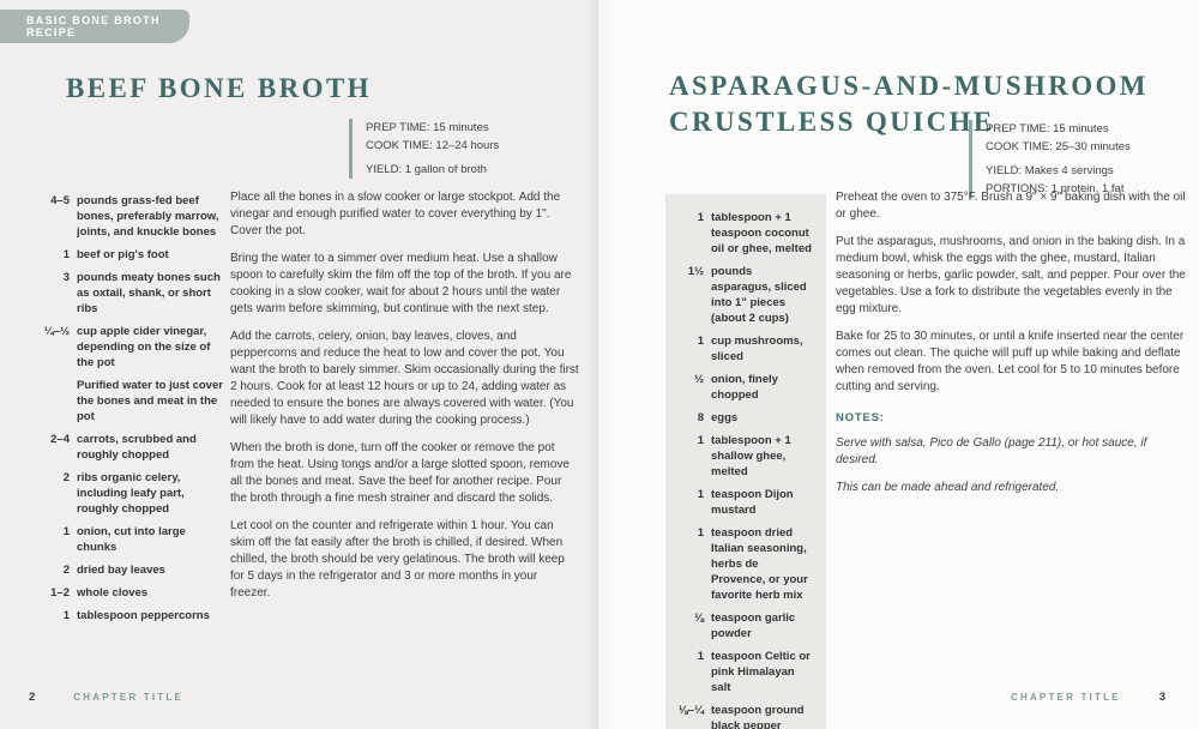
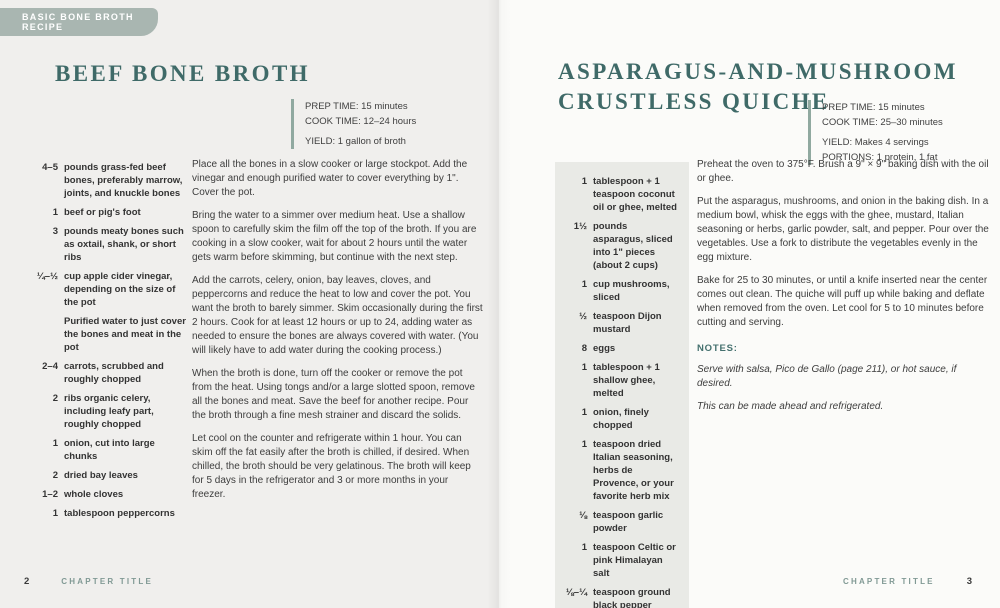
  BASIC BONE BROTH RECIPE
  BEEF BONE BROTH
  PREP TIME: 15 minutes
  COOK TIME: 12–24 hours
  YIELD: 1 gallon of broth
  4–5
  pounds grass-fed beef bones, preferably marrow, joints, and knuckle bones
  1
  beef or pig's foot
  3
  pounds meaty bones such as oxtail, shank, or short ribs
  ¼–½
  cup apple cider vinegar, depending on the size of the pot
  Purified water to just cover the bones and meat in the pot
  2–4
  carrots, scrubbed and roughly chopped
  2
  ribs organic celery, including leafy part, roughly chopped
  1
  onion, cut into large chunks
  2
  dried bay leaves
  1–2
  whole cloves
  1
  tablespoon peppercorns
  Place all the bones in a slow cooker or large stockpot. Add the vinegar and enough purified water to cover everything by 1". Cover the pot.
  Bring the water to a simmer over medium heat. Use a shallow spoon to carefully skim the film off the top of the broth. If you are cooking in a slow cooker, wait for about 2 hours until the water gets warm before skimming, but continue with the next step.
  Add the carrots, celery, onion, bay leaves, cloves, and peppercorns and reduce the heat to low and cover the pot. You want the broth to barely simmer. Skim occasionally during the first 2 hours. Cook for at least 12 hours or up to 24, adding water as needed to ensure the bones are always covered with water. (You will likely have to add water during the cooking process.)
  When the broth is done, turn off the cooker or remove the pot from the heat. Using tongs and/or a large slotted spoon, remove all the bones and meat. Save the beef for another recipe. Pour the broth through a fine mesh strainer and discard the solids.
  Let cool on the counter and refrigerate within 1 hour. You can skim off the fat easily after the broth is chilled, if desired. When chilled, the broth should be very gelatinous. The broth will keep for 5 days in the refrigerator and 3 or more months in your freezer.
  2
  CHAPTER TITLE
  ASPARAGUS-AND-MUSHROOM
  CRUSTLESS QUICHE
  PREP TIME: 15 minutes
  COOK TIME: 25–30 minutes
  YIELD: Makes 4 servings
  PORTIONS: 1 protein, 1 fat
  1
  tablespoon + 1 teaspoon coconut oil or ghee, melted
  1½
  pounds asparagus, sliced into 1" pieces (about 2 cups)
  1
  cup mushrooms, sliced
  ½
- onion, finely chopped
+ teaspoon Dijon mustard
  8
  eggs
  1
  tablespoon + 1 shallow ghee, melted
  1
- teaspoon Dijon mustard
+ onion, finely chopped
  1
  teaspoon dried Italian seasoning, herbs de Provence, or your favorite herb mix
  ⅛
  teaspoon garlic powder
  1
  teaspoon Celtic or pink Himalayan salt
  ⅛–¼
  teaspoon ground black pepper
  Preheat the oven to 375°F. Brush a 9" × 9" baking dish with the oil or ghee.
  Put the asparagus, mushrooms, and onion in the baking dish. In a medium bowl, whisk the eggs with the ghee, mustard, Italian seasoning or herbs, garlic powder, salt, and pepper. Pour over the vegetables. Use a fork to distribute the vegetables evenly in the egg mixture.
  Bake for 25 to 30 minutes, or until a knife inserted near the center comes out clean. The quiche will puff up while baking and deflate when removed from the oven. Let cool for 5 to 10 minutes before cutting and serving.
  NOTES:
  Serve with salsa, Pico de Gallo (page 211), or hot sauce, if desired.
  This can be made ahead and refrigerated.
  CHAPTER TITLE
  3
